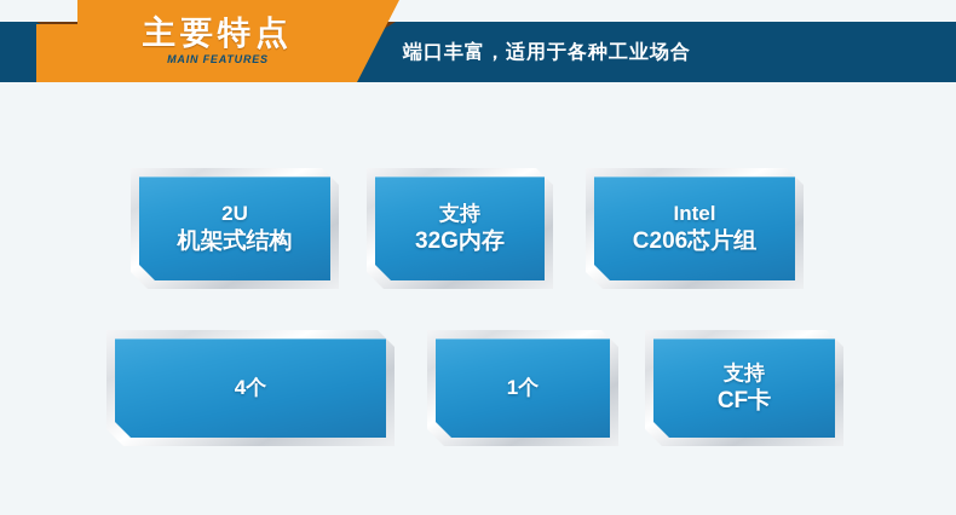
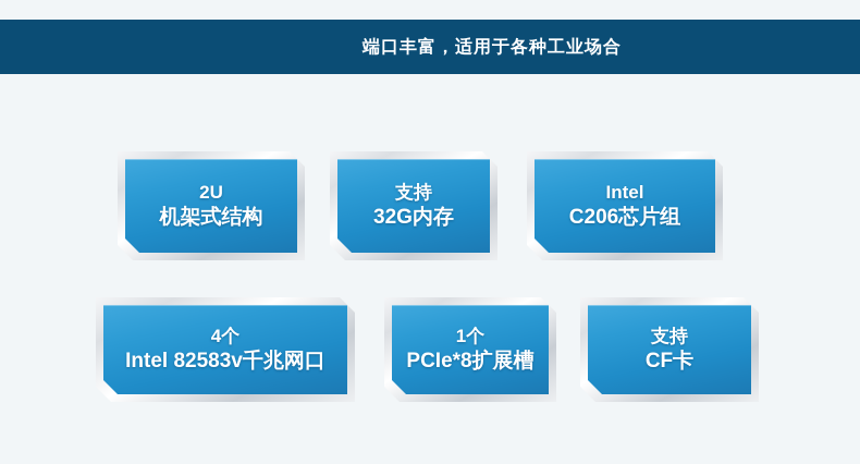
- 主要特点
- MAIN FEATURES
  端口丰富，适用于各种工业场合
  2U
  机架式结构
  支持
  32G内存
  Intel
  C206芯片组
  4个
+ Intel 82583v千兆网口
  1个
+ PCIe*8扩展槽
  支持
  CF卡
